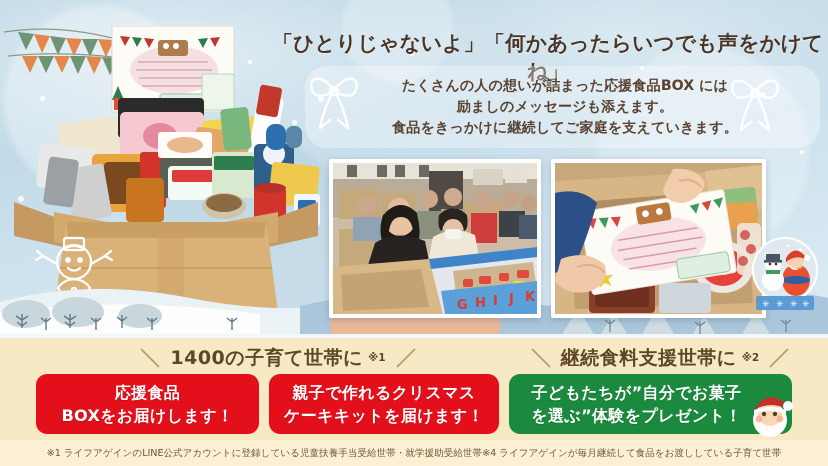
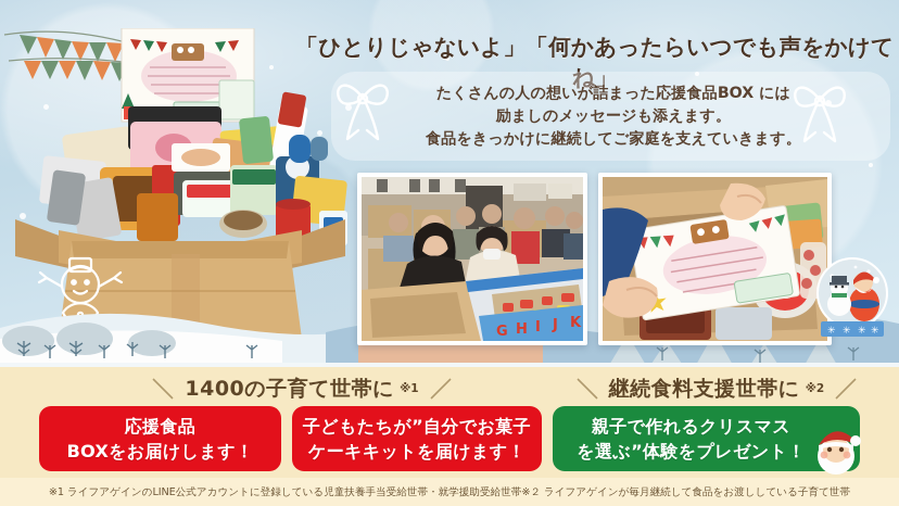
  「ひとりじゃないよ」「何かあったらいつでも声をかけてね」
  たくさんの人の想いが詰まった応援食品BOX には
  励ましのメッセージも添えます。
  食品をきっかけに継続してご家庭を支えていきます。
  G
  H
  I
  J
  K
  ✳
  ✳
  ✳
  ✳
  1400の子育て世帯に
  ※1
  継続食料支援世帯に
  ※2
  応援食品
  BOXをお届けします！
- 親子で作れるクリスマス
+ 子どもたちが”自分でお菓子
  ケーキキットを届けます！
- 子どもたちが”自分でお菓子
+ 親子で作れるクリスマス
  を選ぶ”体験をプレゼント！
- ※1 ライフアゲインのLINE公式アカウントに登録している児童扶養手当受給世帯・就学援助受給世帯※4 ライフアゲインが毎月継続して食品をお渡ししている子育て世帯
+ ※1 ライフアゲインのLINE公式アカウントに登録している児童扶養手当受給世帯・就学援助受給世帯※２ ライフアゲインが毎月継続して食品をお渡ししている子育て世帯
